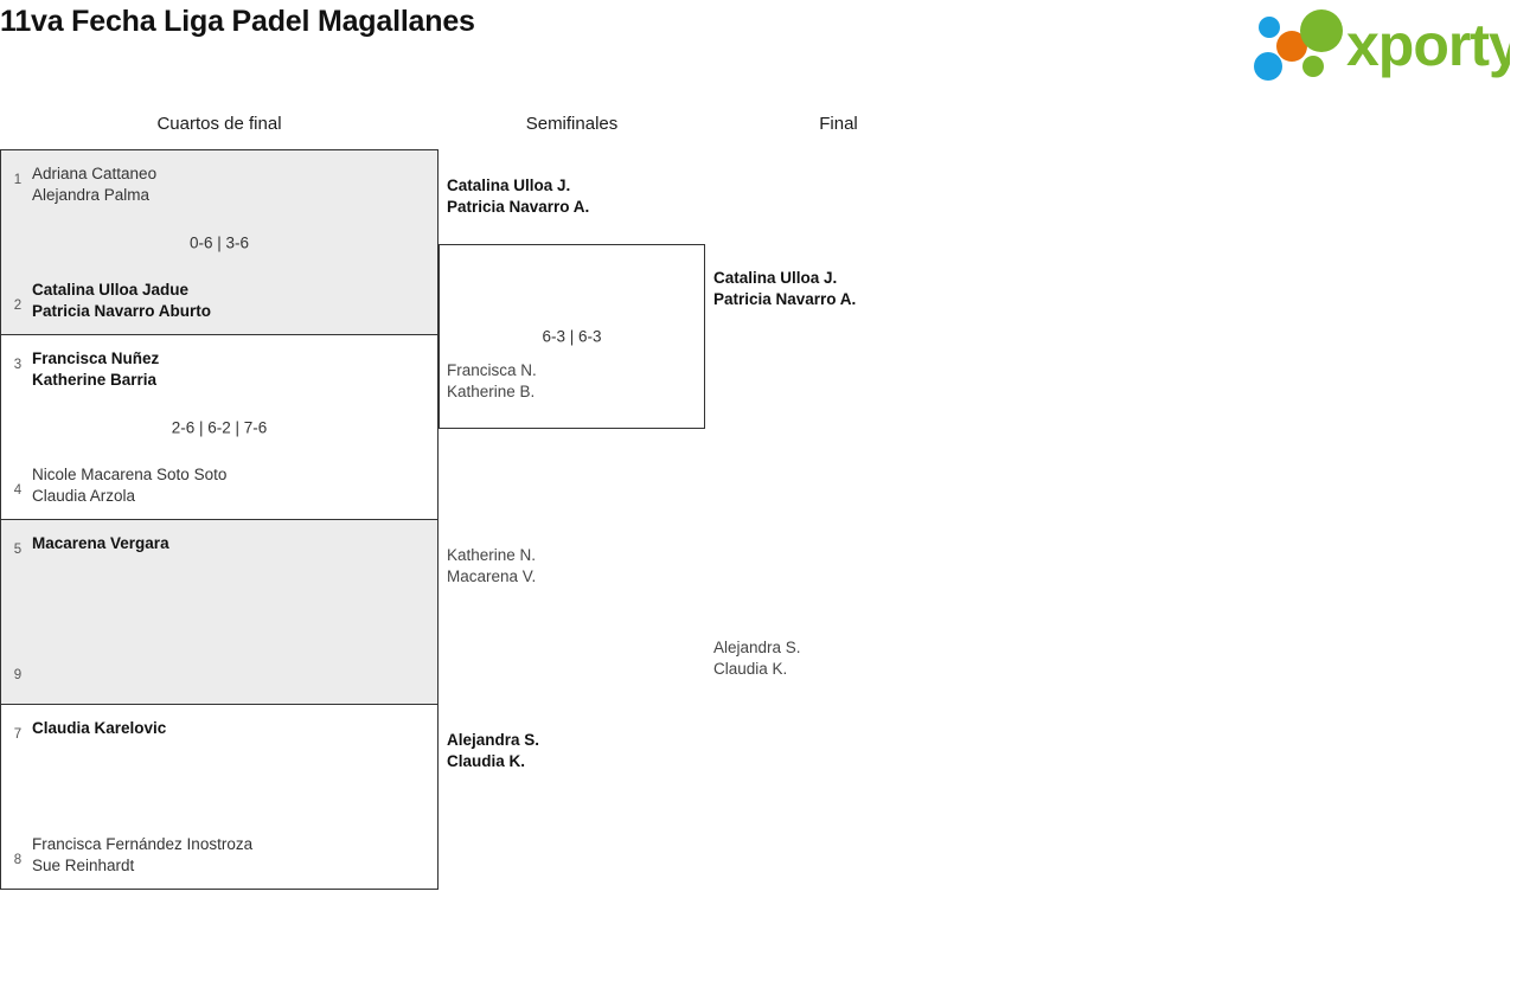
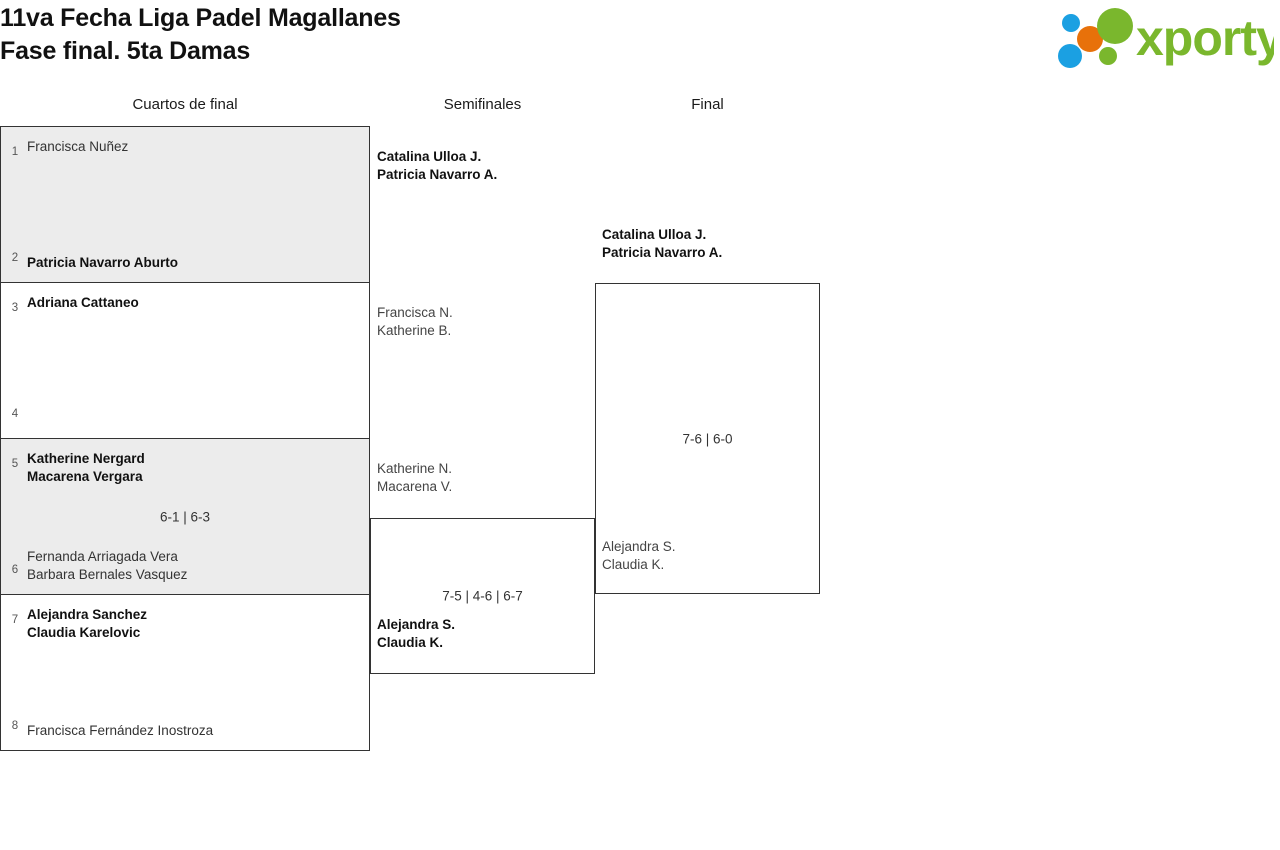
  11va Fecha Liga Padel Magallanes
+ Fase final. 5ta Damas
  xporty
  Cuartos de final
  Semifinales
  Final
  1
- Adriana Cattaneo
+ Francisca Nuñez
- Alejandra Palma
- 0-6 | 3-6
  2
- Catalina Ulloa Jadue
  Patricia Navarro Aburto
  3
- Francisca Nuñez
+ Adriana Cattaneo
- Katherine Barria
- 2-6 | 6-2 | 7-6
  4
- Nicole Macarena Soto Soto
- Claudia Arzola
  5
+ Katherine Nergard
  Macarena Vergara
+ 6-1 | 6-3
- 9
+ 6
+ Fernanda Arriagada Vera
+ Barbara Bernales Vasquez
  7
+ Alejandra Sanchez
  Claudia Karelovic
  8
  Francisca Fernández Inostroza
- Sue Reinhardt
  Catalina Ulloa J.
  Patricia Navarro A.
- 6-3 | 6-3
  Francisca N.
  Katherine B.
  Katherine N.
  Macarena V.
+ 7-5 | 4-6 | 6-7
  Alejandra S.
  Claudia K.
  Catalina Ulloa J.
  Patricia Navarro A.
+ 7-6 | 6-0
  Alejandra S.
  Claudia K.
